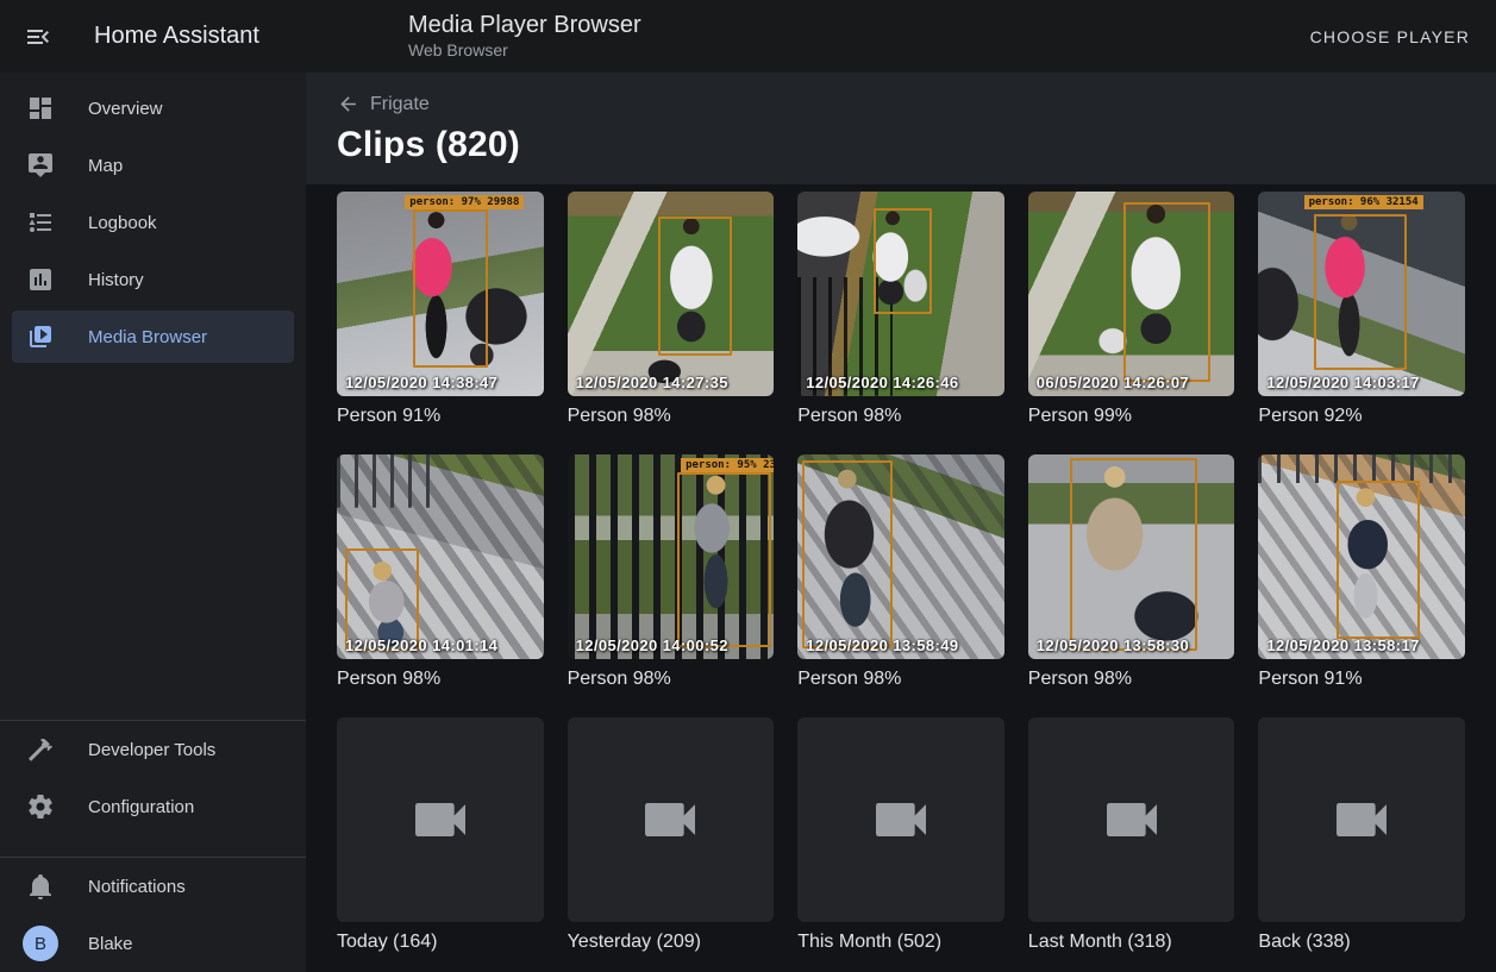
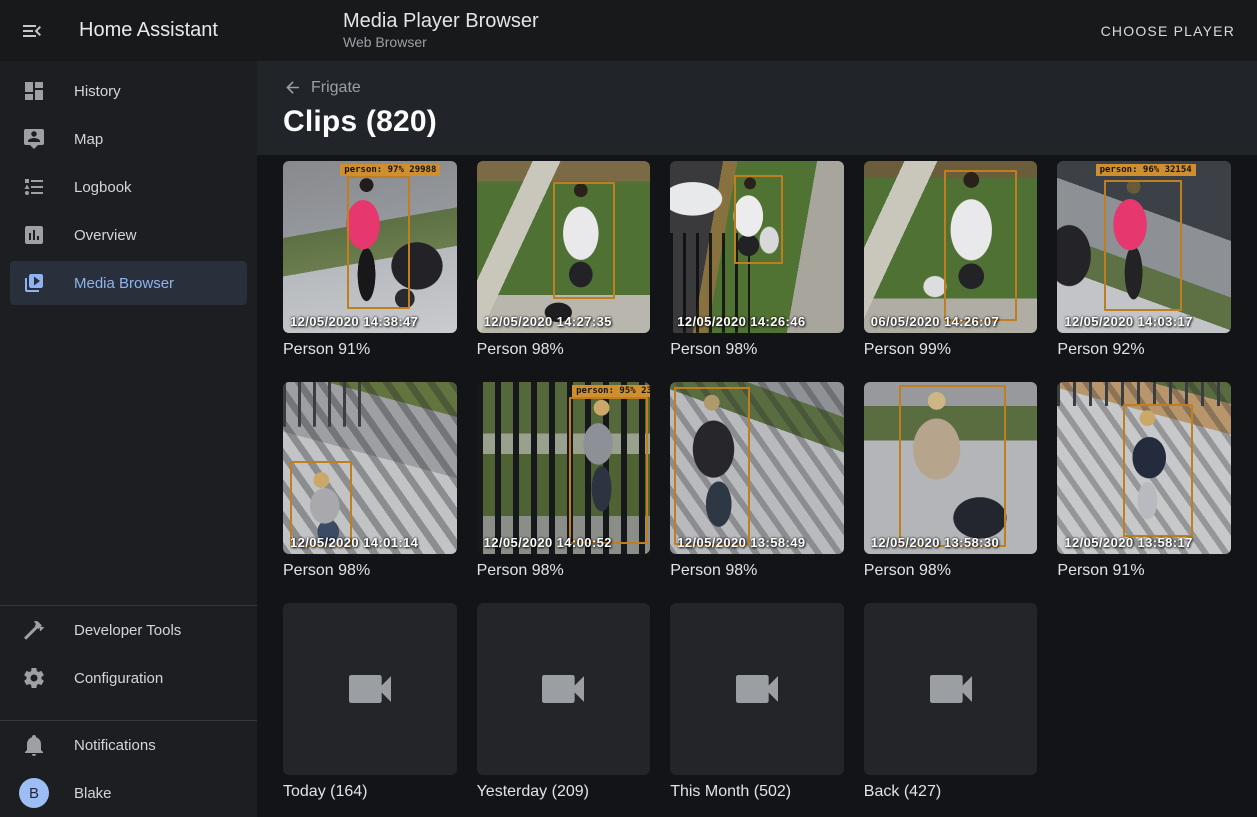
  Home Assistant
  Media Player Browser
  Web Browser
  CHOOSE PLAYER
- Overview
+ History
  Map
  Logbook
- History
+ Overview
  Media Browser
  Developer Tools
  Configuration
  Notifications
  B
  Blake
  Frigate
  Clips (820)
  person: 97% 29988
  12/05/2020 14:38:47
  Person 91%
  12/05/2020 14:27:35
  Person 98%
  12/05/2020 14:26:46
  Person 98%
  06/05/2020 14:26:07
  Person 99%
  person: 96% 32154
  12/05/2020 14:03:17
  Person 92%
  12/05/2020 14:01:14
  Person 98%
  person: 95% 23
  12/05/2020 14:00:52
  Person 98%
  12/05/2020 13:58:49
  Person 98%
  12/05/2020 13:58:30
  Person 98%
  12/05/2020 13:58:17
  Person 91%
  Today (164)
  Yesterday (209)
  This Month (502)
- Last Month (318)
- Back (338)
+ Back (427)
